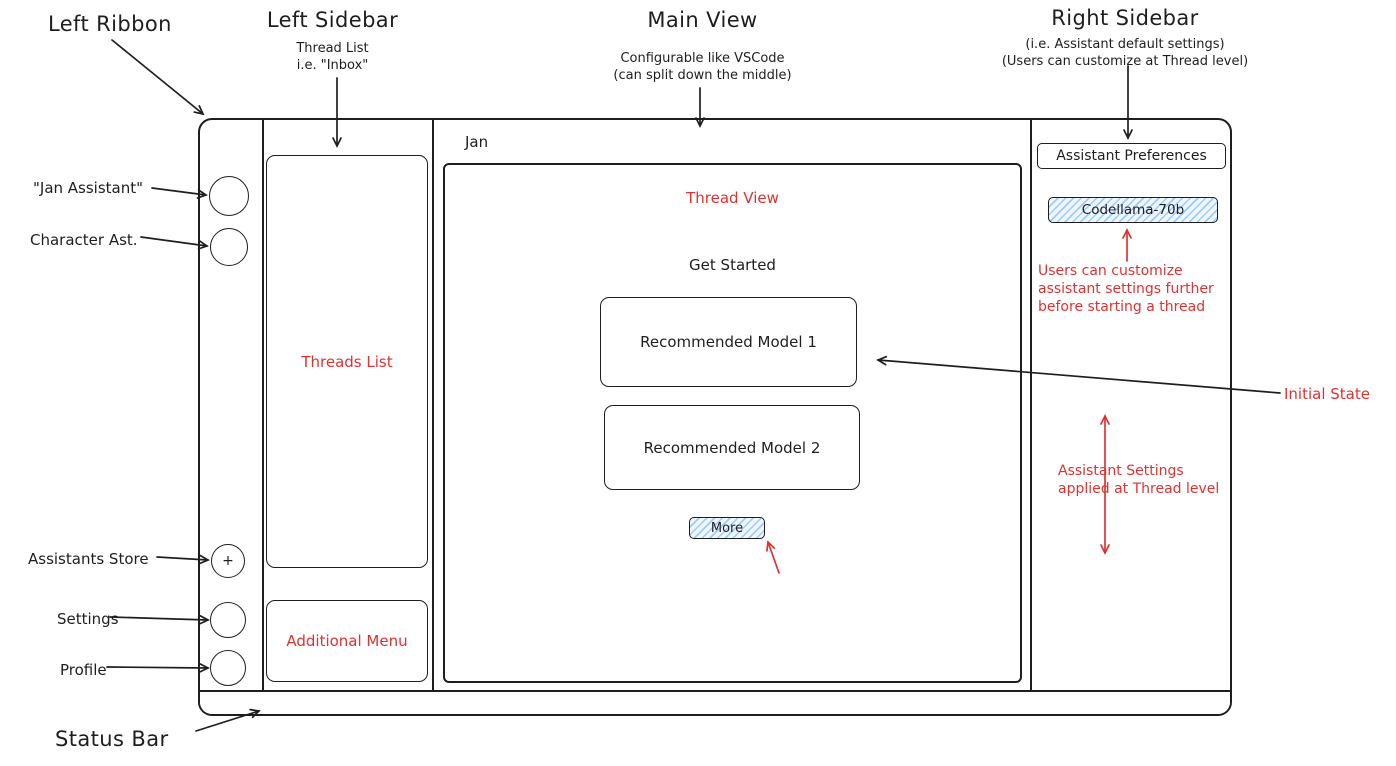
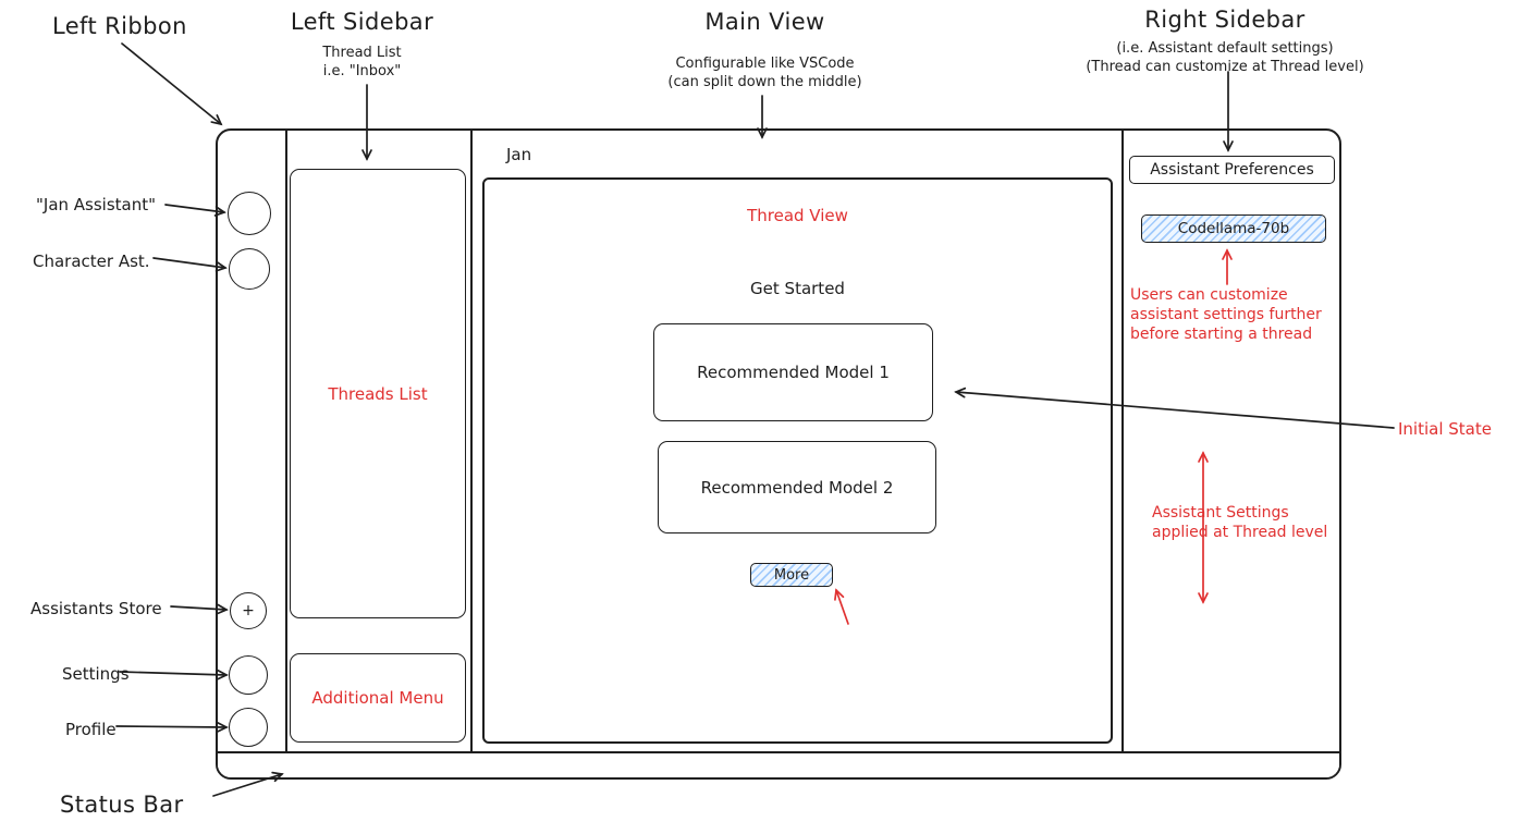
  Left Ribbon
  Left Sidebar
  Thread List
  i.e. "Inbox"
  Main View
  Configurable like VSCode
  (can split down the middle)
  Right Sidebar
  (i.e. Assistant default settings)
- (Users can customize at Thread level)
+ (Thread can customize at Thread level)
  "Jan Assistant"
  Character Ast.
  Assistants Store
  Settings
  Profile
  Status Bar
  Initial State
  +
  Threads List
  Additional Menu
  Jan
  Thread View
  Get Started
  Recommended Model 1
  Recommended Model 2
  More
  Assistant Preferences
  Codellama-70b
  Users can customize
  assistant settings further
  before starting a thread
  Assistant Settings
  applie at Thread level
